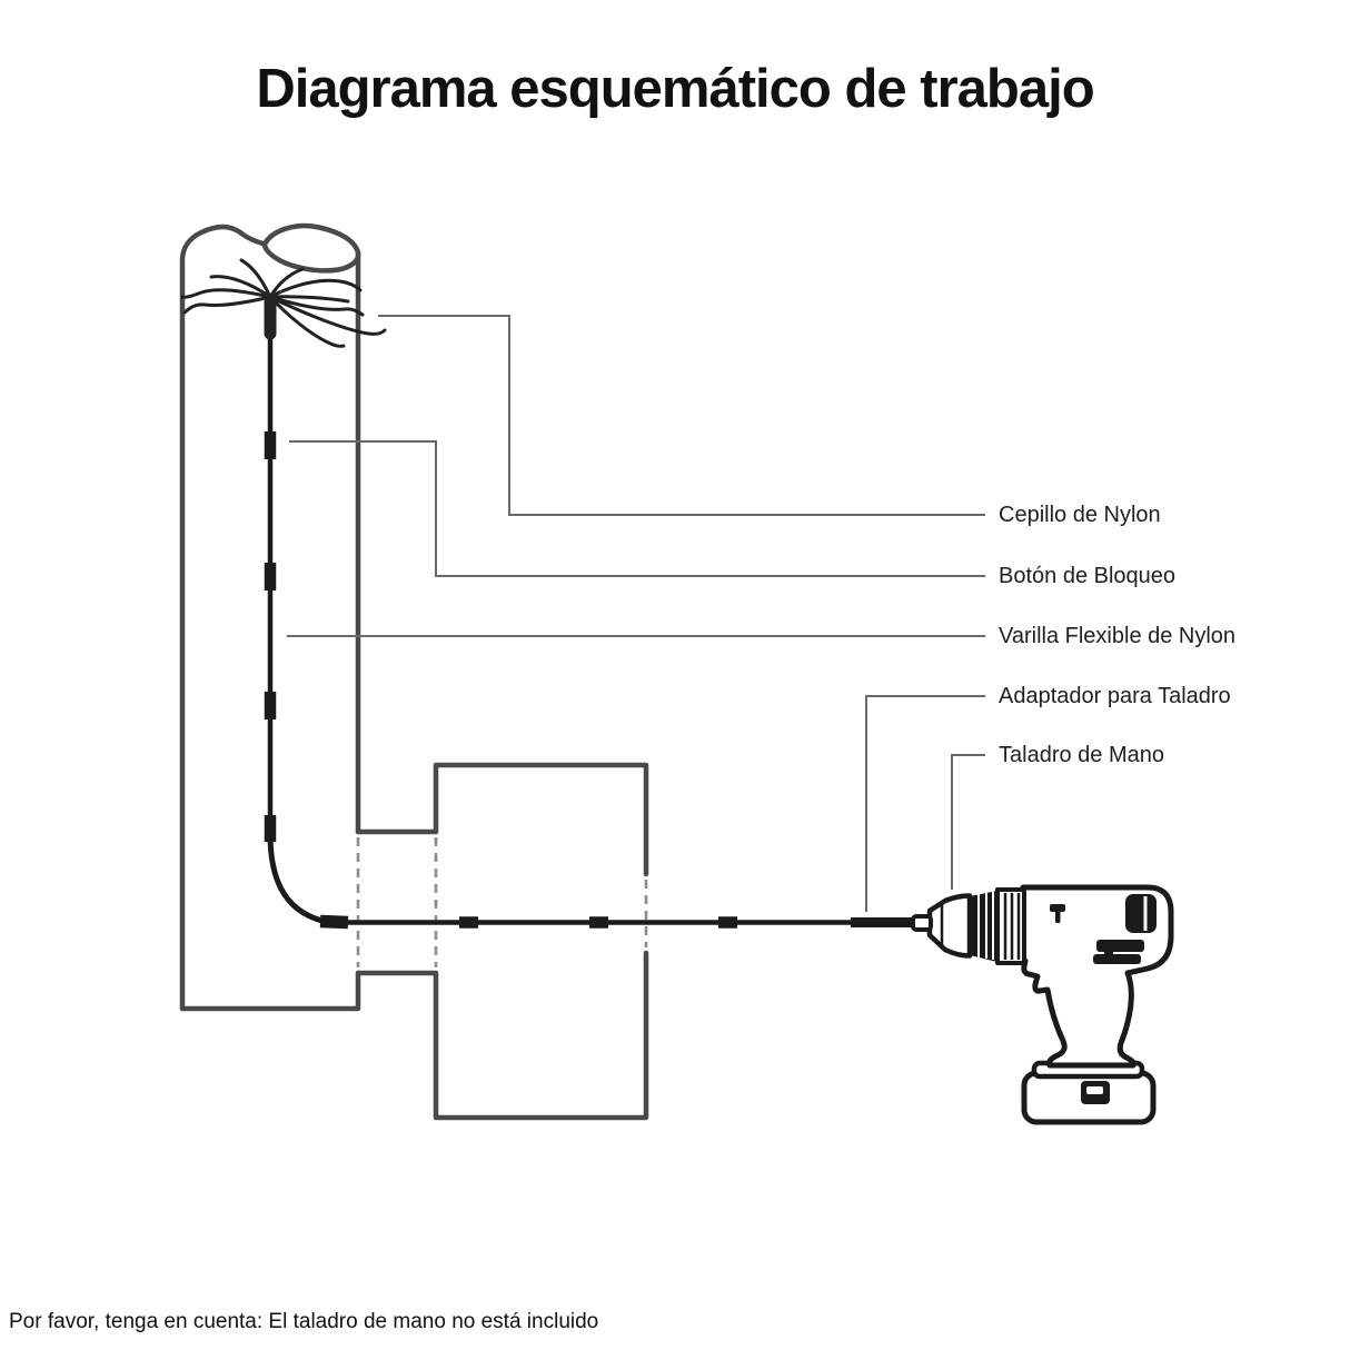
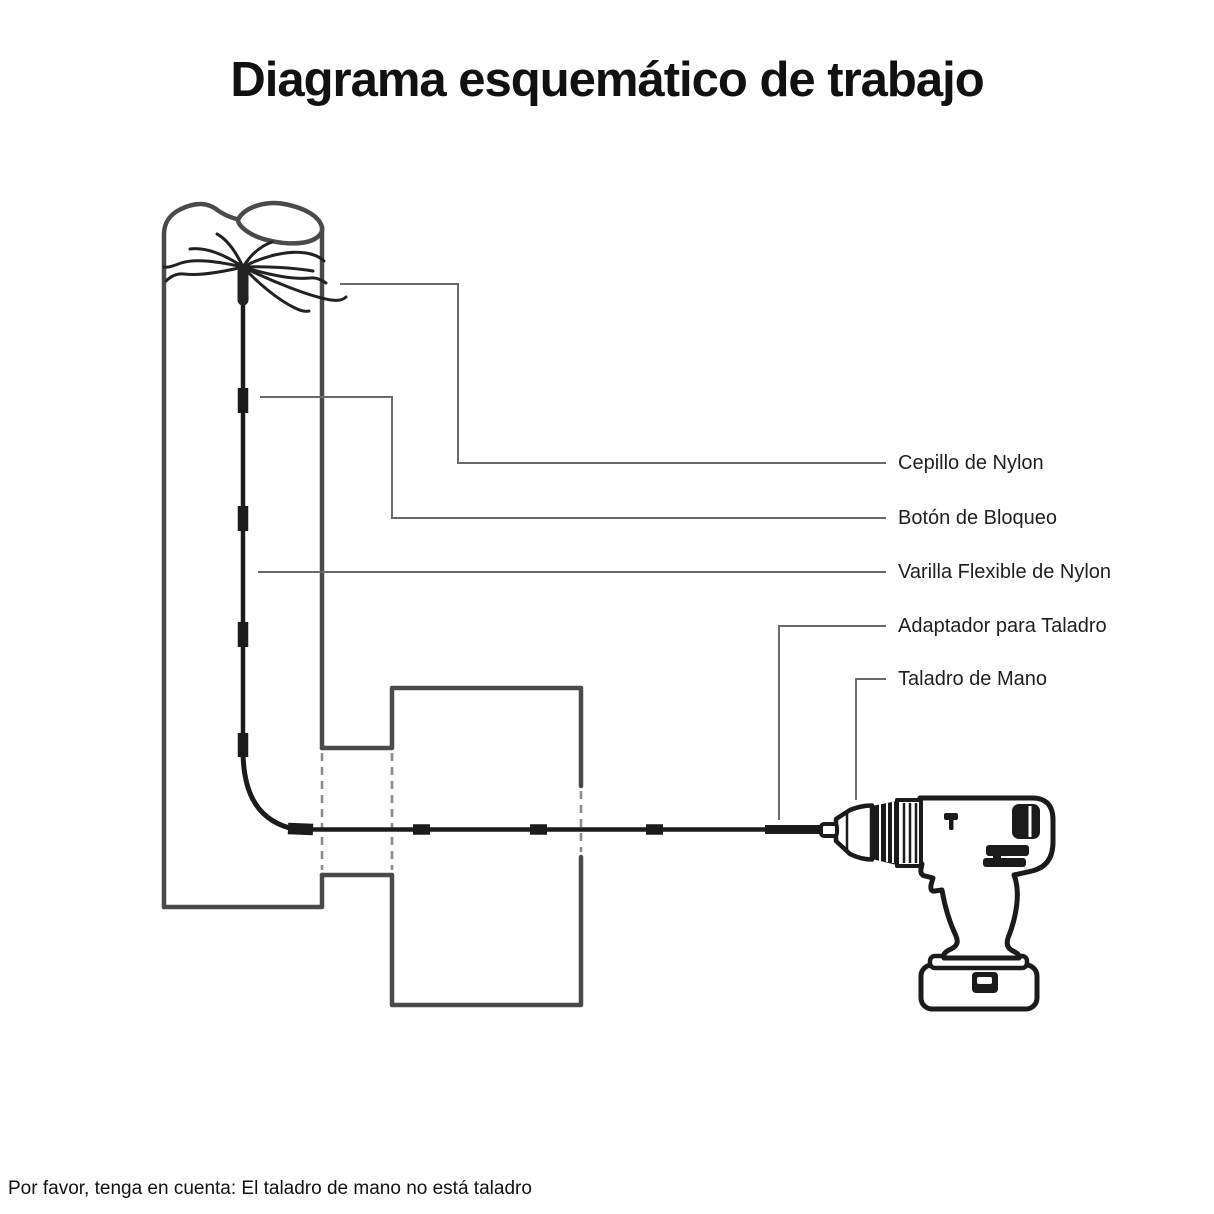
  Diagrama esquemático de trabajo
  Cepillo de Nylon
  Botón de Bloqueo
  Varilla Flexible de Nylon
  Adaptador para Taladro
  Taladro de Mano
- Por favor, tenga en cuenta: El taladro de mano no está incluido
+ Por favor, tenga en cuenta: El taladro de mano no está taladro
